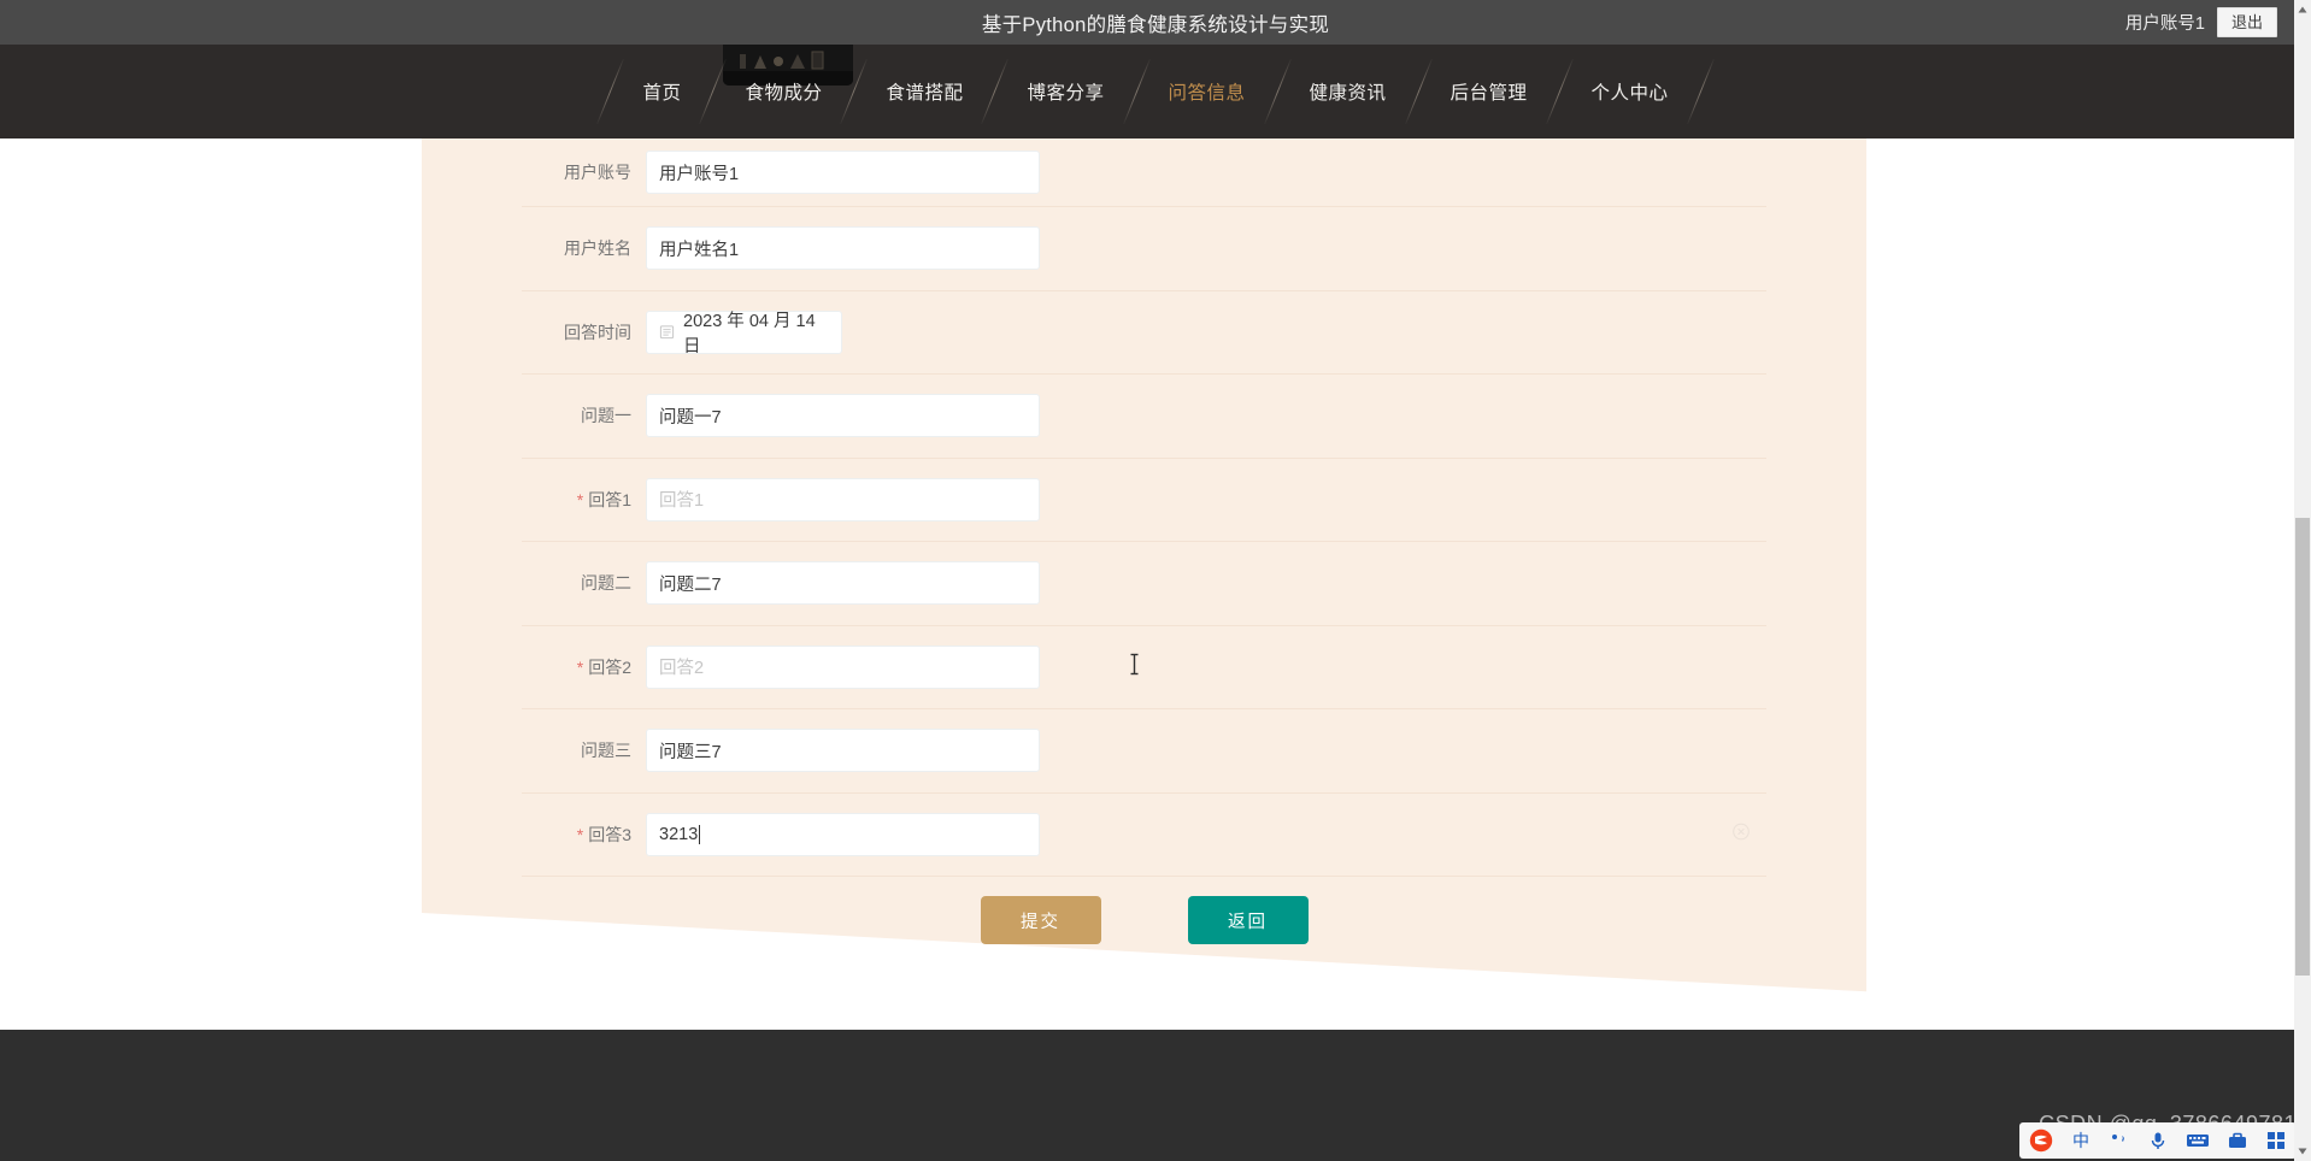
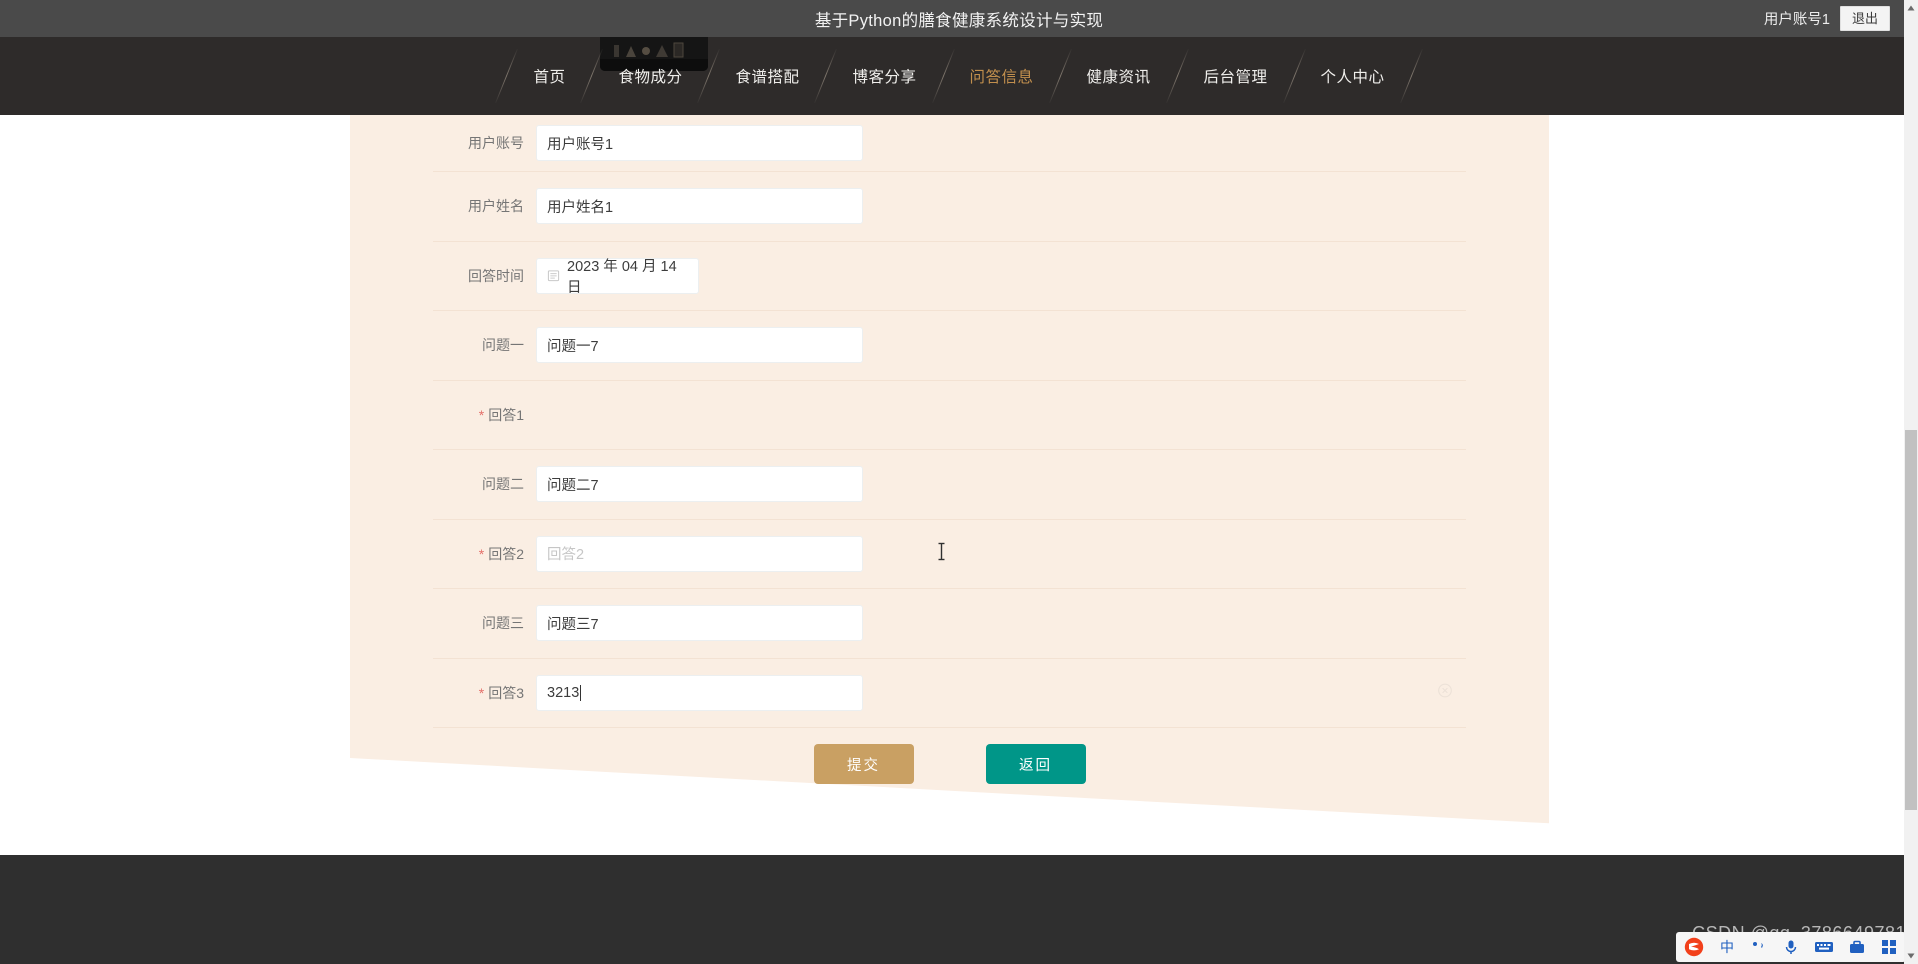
  基于Python的膳食健康系统设计与实现
  用户账号1
  退出
  首页
  食物成分
  食谱搭配
  博客分享
  问答信息
  健康资讯
  后台管理
  个人中心
  用户账号
  用户账号1
  用户姓名
  用户姓名1
  回答时间
  2023 年 04 月 14 日
  问题一
  问题一7
  * 回答1
- 回答1
  问题二
  问题二7
  * 回答2
  回答2
  问题三
  问题三7
  * 回答3
  3213
  提交
  返回
  中
